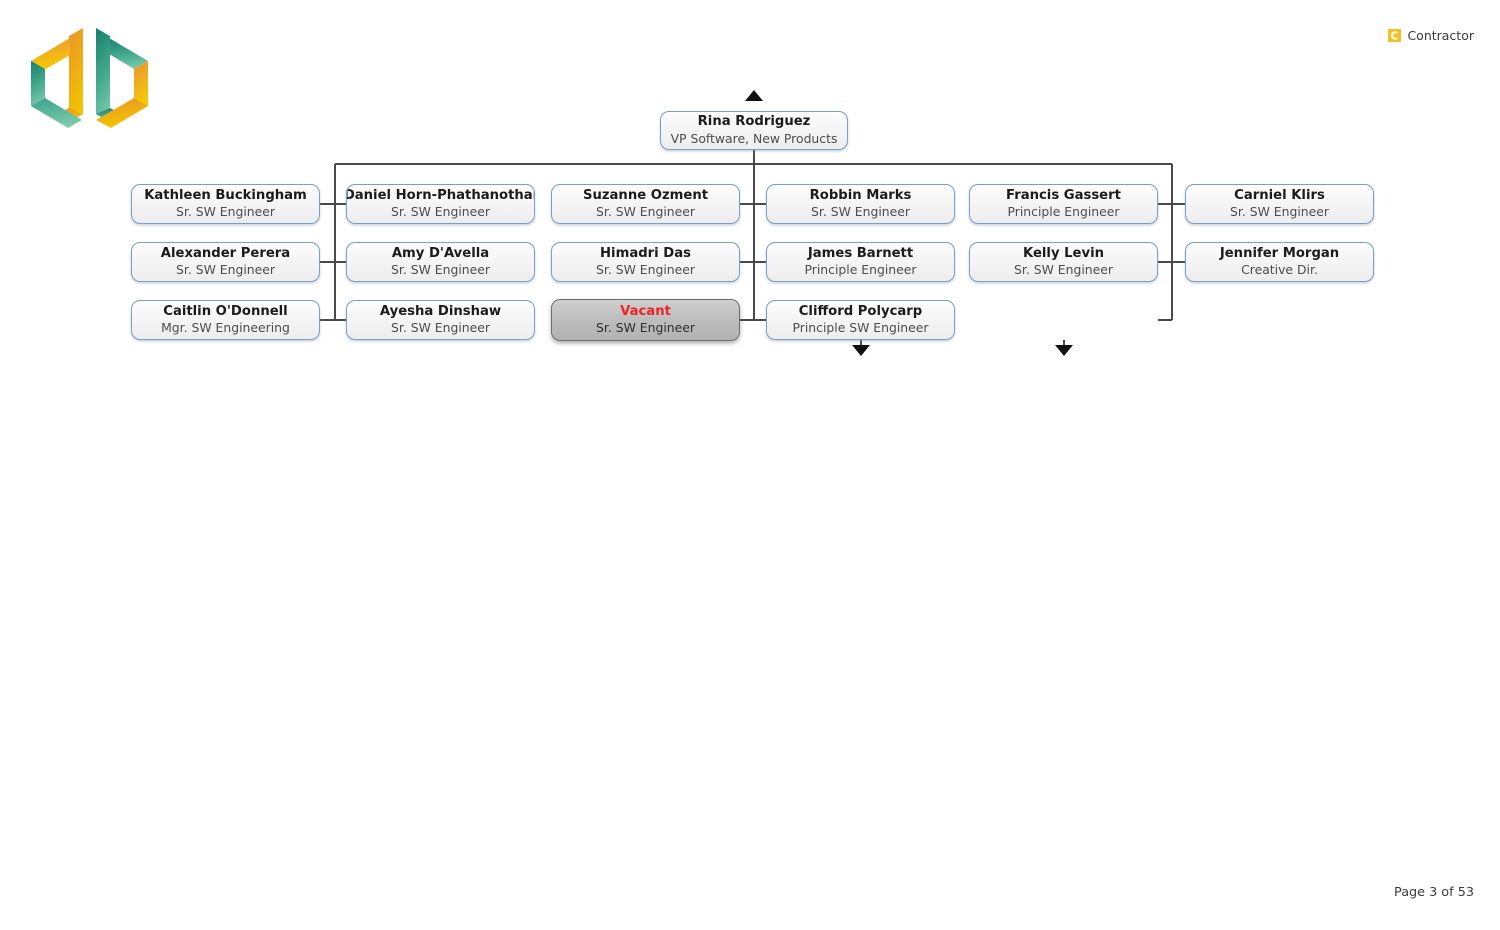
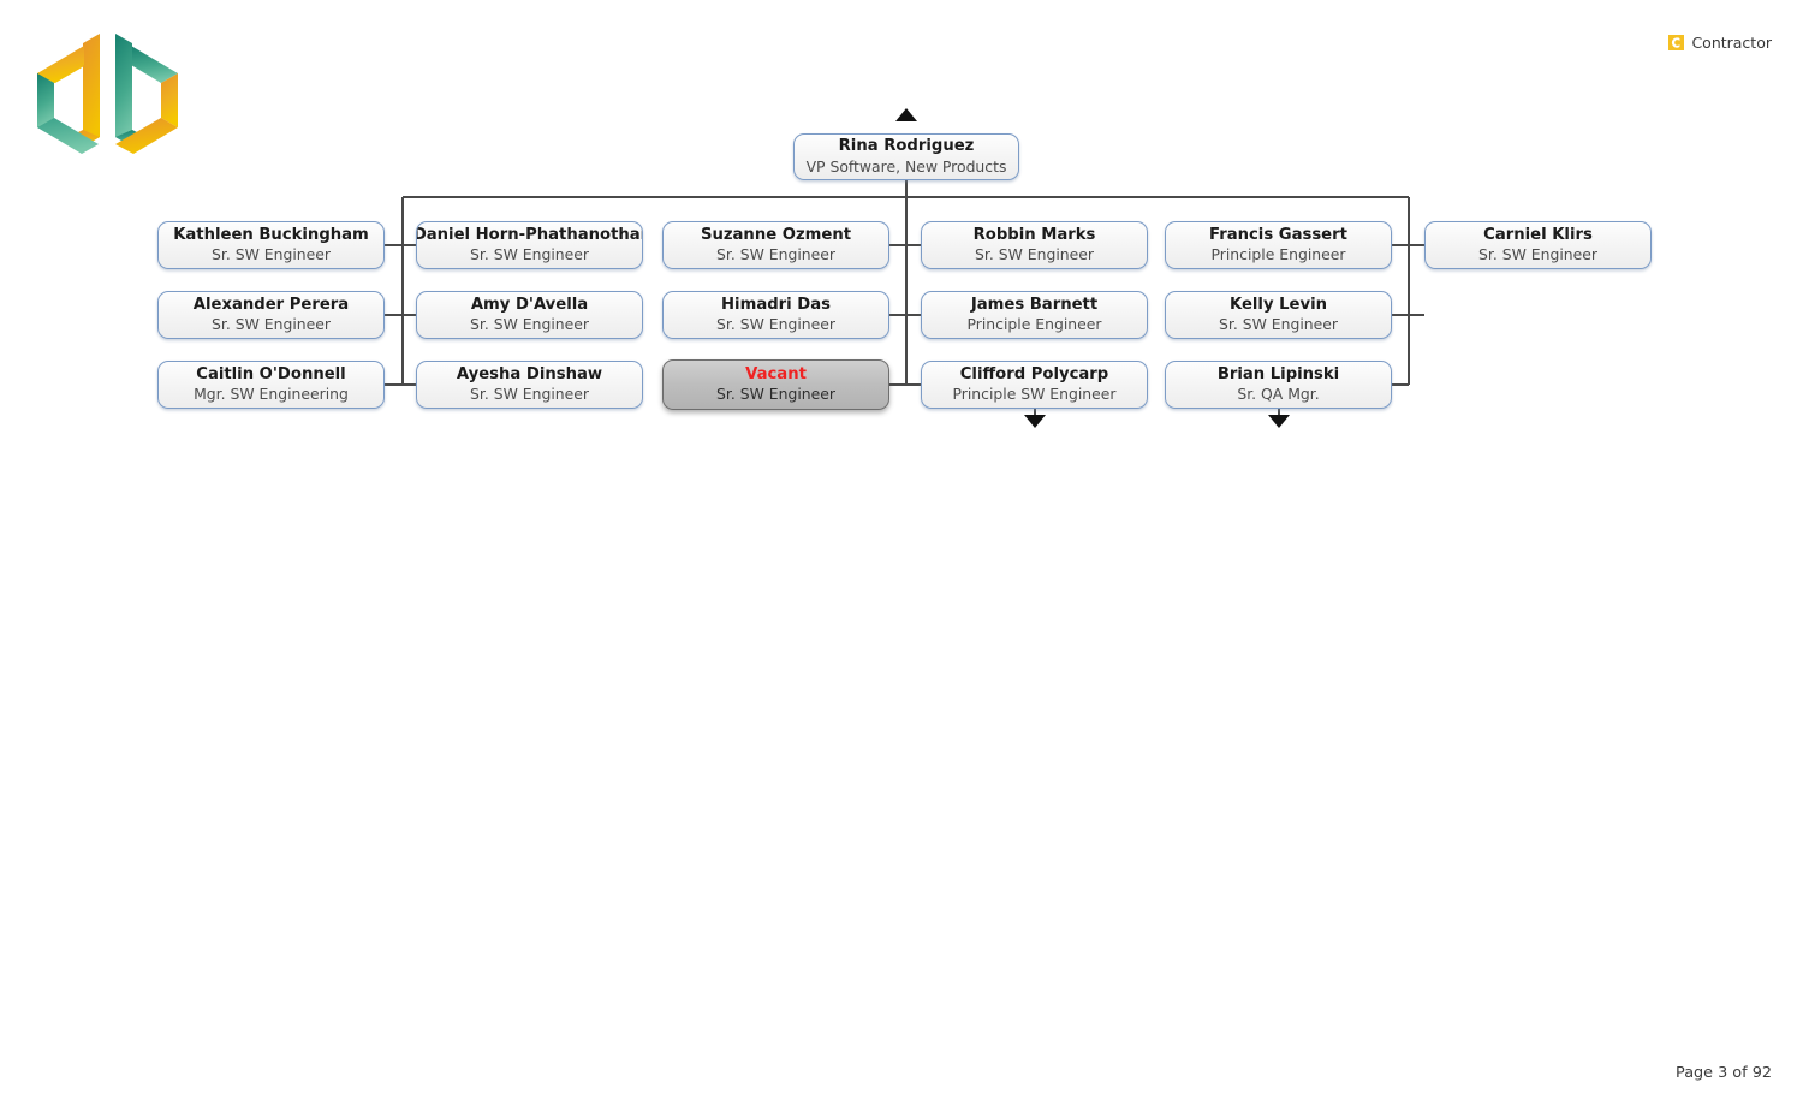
  Contractor
  Rina Rodriguez
  VP Software, New Products
  Kathleen Buckingham
  Sr. SW Engineer
  Alexander Perera
  Sr. SW Engineer
  Caitlin O'Donnell
  Mgr. SW Engineering
  Daniel Horn-Phathanotha
  Sr. SW Engineer
  Amy D'Avella
  Sr. SW Engineer
  Ayesha Dinshaw
  Sr. SW Engineer
  Suzanne Ozment
  Sr. SW Engineer
  Himadri Das
  Sr. SW Engineer
  Vacant
  Sr. SW Engineer
  Robbin Marks
  Sr. SW Engineer
  James Barnett
  Principle Engineer
  Clifford Polycarp
  Principle SW Engineer
  Francis Gassert
  Principle Engineer
  Kelly Levin
  Sr. SW Engineer
+ Brian Lipinski
+ Sr. QA Mgr.
  Carniel Klirs
  Sr. SW Engineer
- Jennifer Morgan
- Creative Dir.
- Page 3 of 53
+ Page 3 of 92
